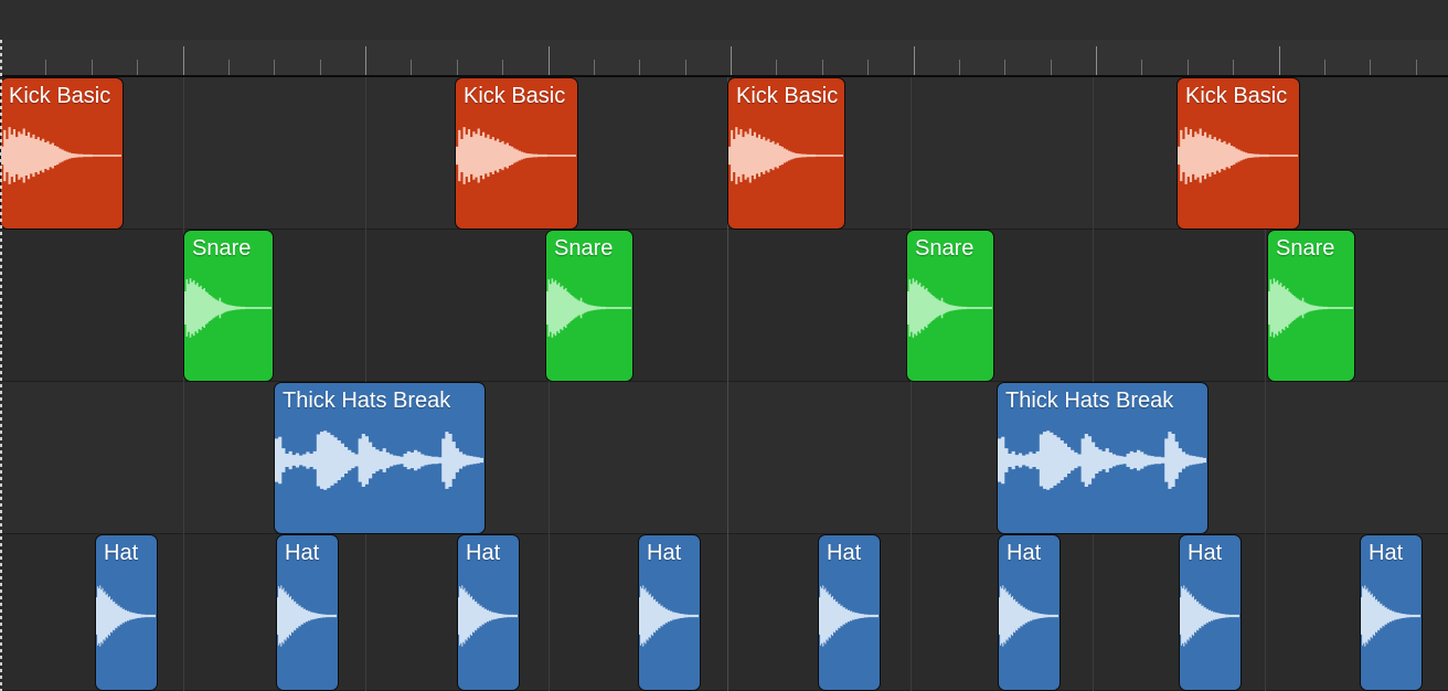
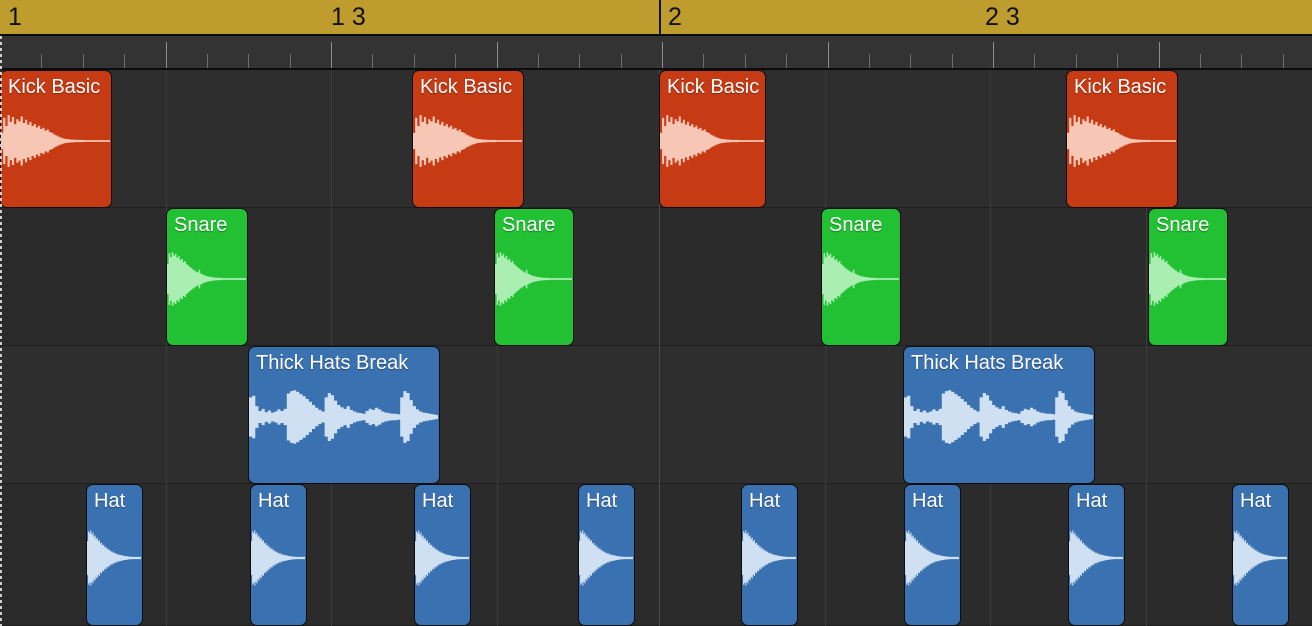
+ 1
+ 1 3
+ 2
+ 2 3
  Kick Basic
  Kick Basic
  Kick Basic
  Kick Basic
  Snare
  Snare
  Snare
  Snare
  Thick Hats Break
  Thick Hats Break
  Hat
  Hat
  Hat
  Hat
  Hat
  Hat
  Hat
  Hat
